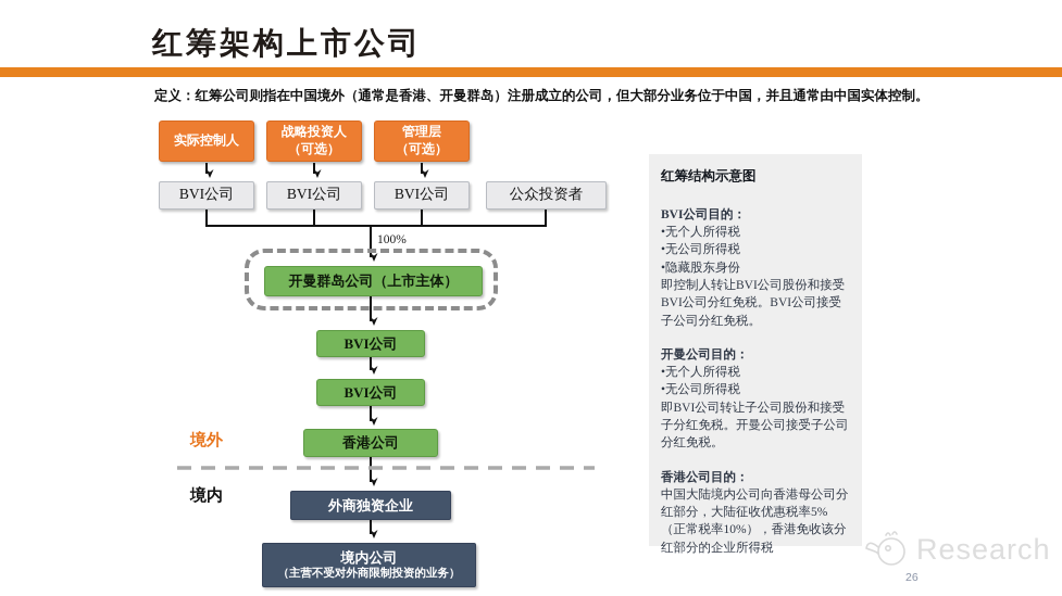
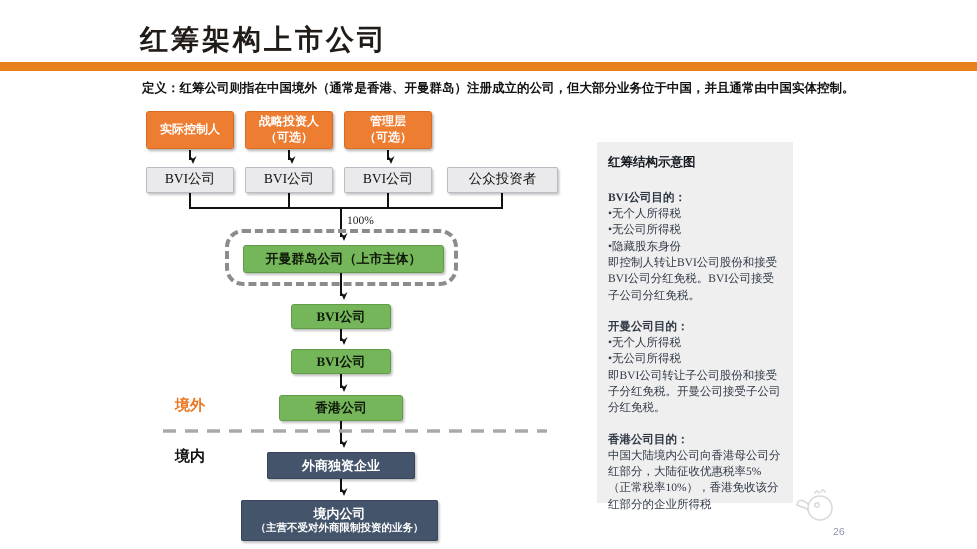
  红筹架构上市公司
  定义：红筹公司则指在中国境外（通常是香港、开曼群岛）注册成立的公司，但大部分业务位于中国，并且通常由中国实体控制。
  实际控制人
  战略投资人
  （可选）
  管理层
  （可选）
  BVI公司
  BVI公司
  BVI公司
  公众投资者
  100%
  开曼群岛公司（上市主体）
  BVI公司
  BVI公司
  香港公司
  境外
  境内
  外商独资企业
  境内公司
  （主营不受对外商限制投资的业务）
  红筹结构示意图
  BVI公司目的：
  •无个人所得税
  •无公司所得税
  •隐藏股东身份
  即控制人转让BVI公司股份和接受BVI公司分红免税。BVI公司接受子公司分红免税。
  开曼公司目的：
  •无个人所得税
  •无公司所得税
  即BVI公司转让子公司股份和接受子分红免税。开曼公司接受子公司分红免税。
  香港公司目的：
  中国大陆境内公司向香港母公司分红部分，大陆征收优惠税率5%（正常税率10%），香港免收该分红部分的企业所得税
- Research
  26
